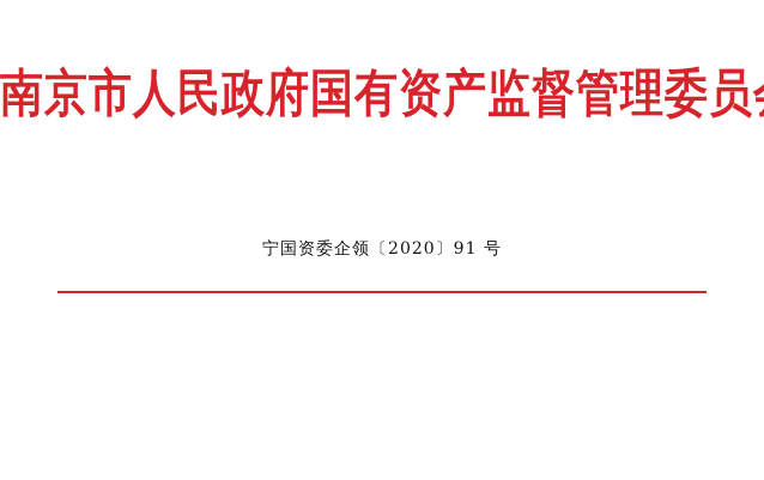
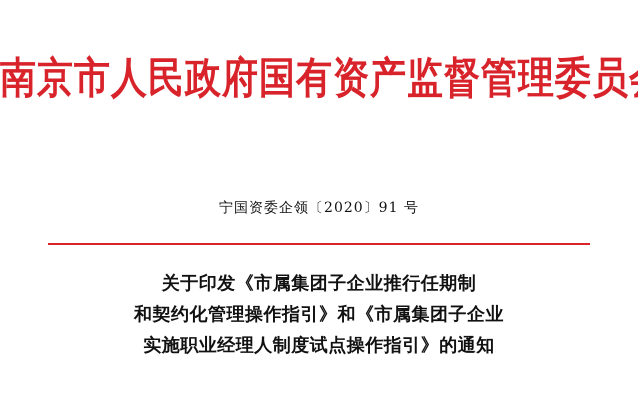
  南京市人民政府国有资产监督管理委员
  宁国资委企领〔2020〕91 号
+ 关于印发《市属集团子企业推行任期制
+ 和契约化管理操作指引》和《市属集团子企业
+ 实施职业经理人制度试点操作指引》的通知
